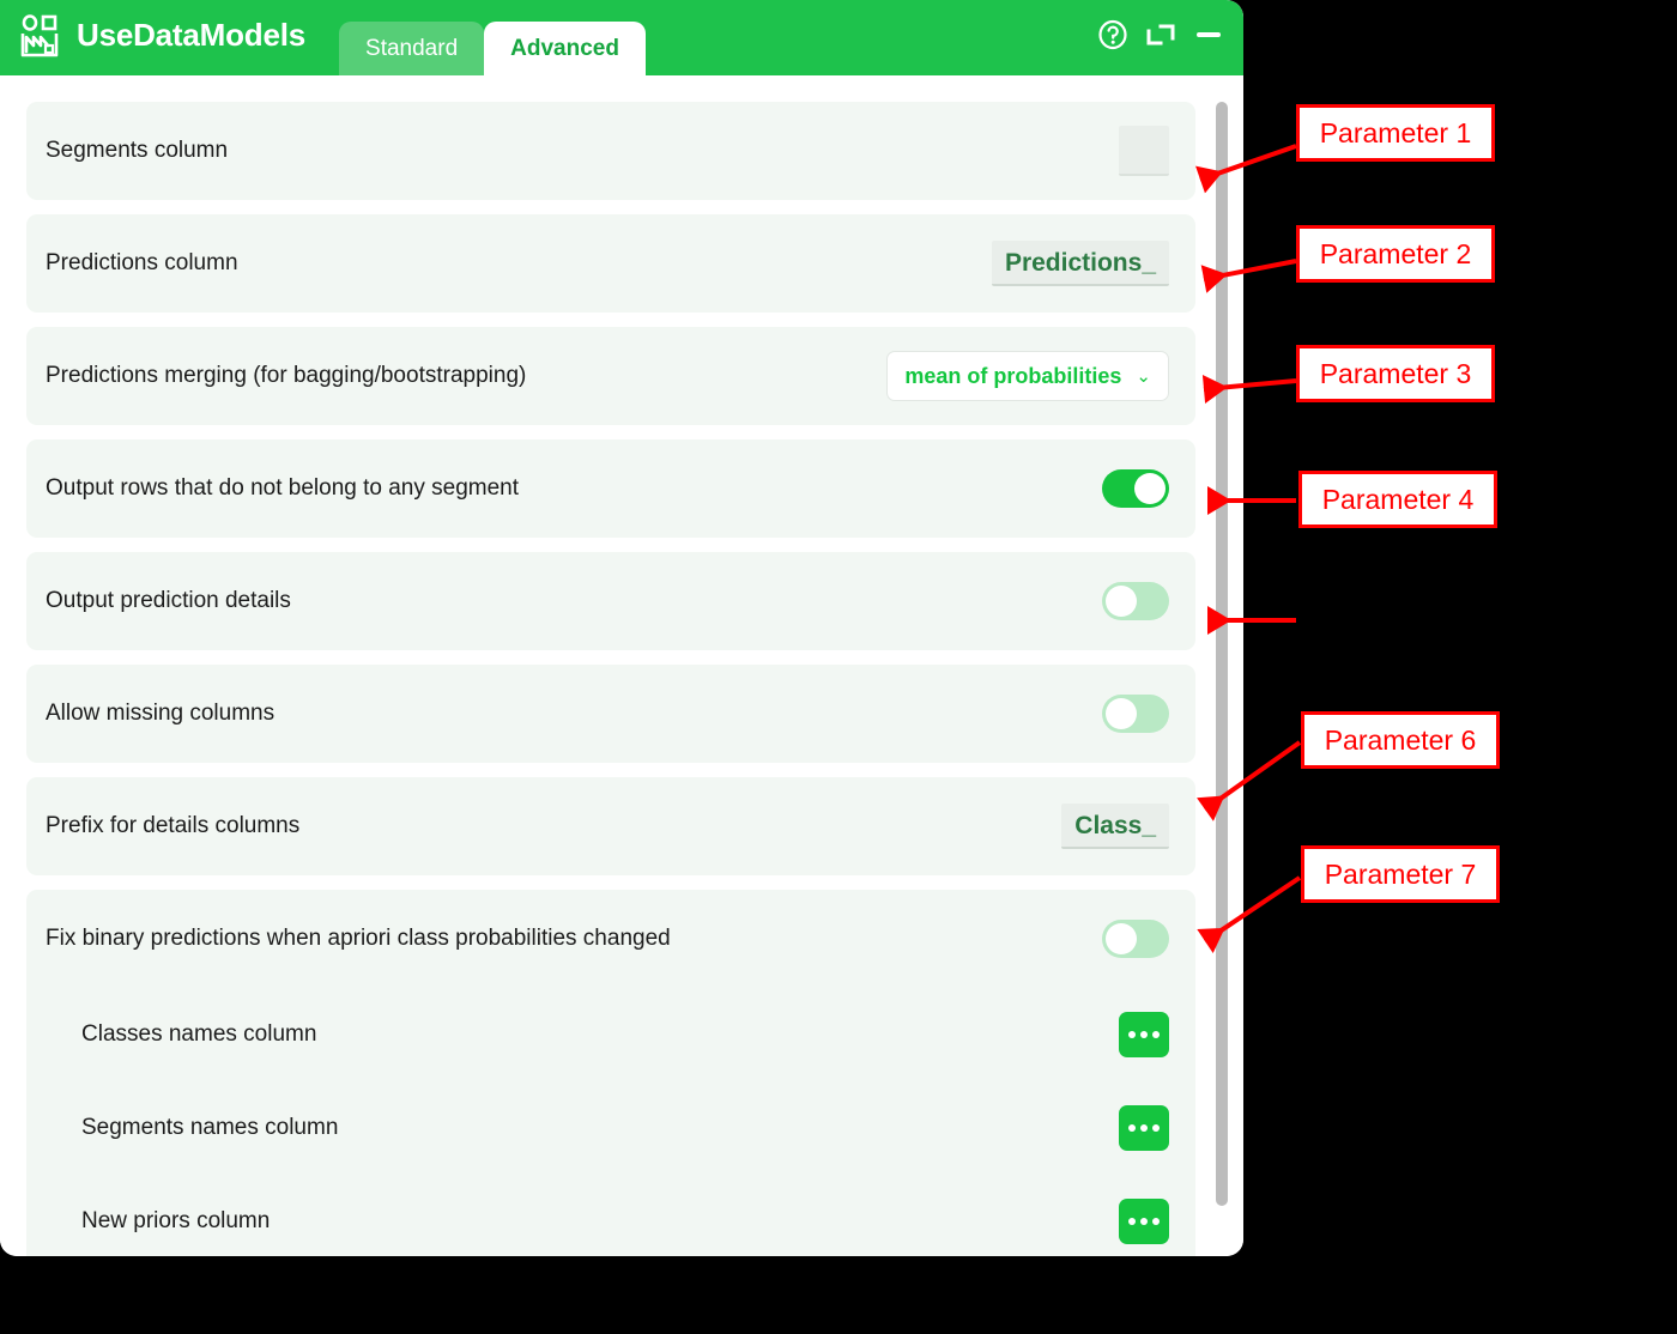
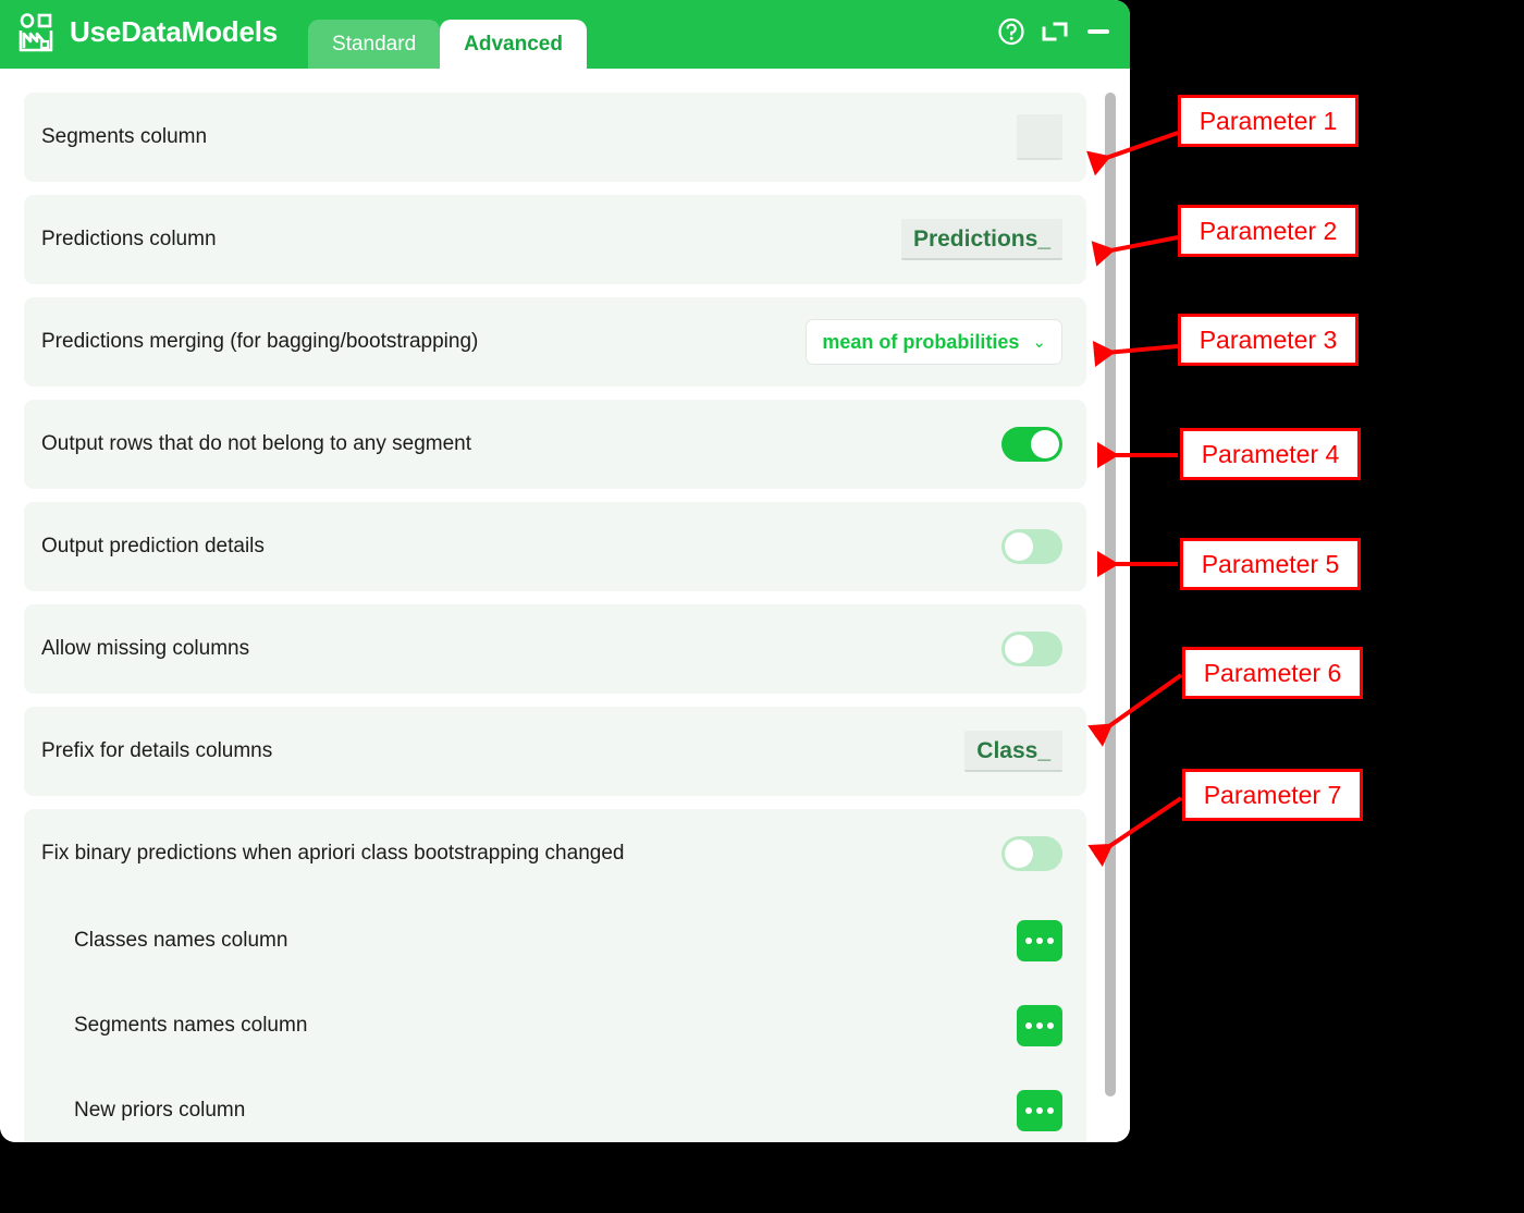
  UseDataModels
  Standard
  Advanced
  Segments column
  Predictions column
  Predictions_
  Predictions merging (for bagging/bootstrapping)
  mean of probabilities
  ⌄
  Output rows that do not belong to any segment
  Output prediction details
  Allow missing columns
  Prefix for details columns
  Class_
- Fix binary predictions when apriori class probabilities changed
+ Fix binary predictions when apriori class bootstrapping changed
  Classes names column
  Segments names column
  New priors column
  Parameter 1
  Parameter 2
  Parameter 3
  Parameter 4
+ Parameter 5
  Parameter 6
  Parameter 7
